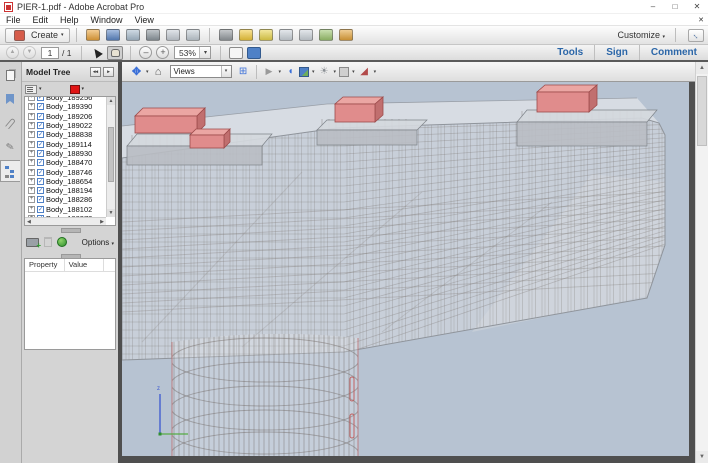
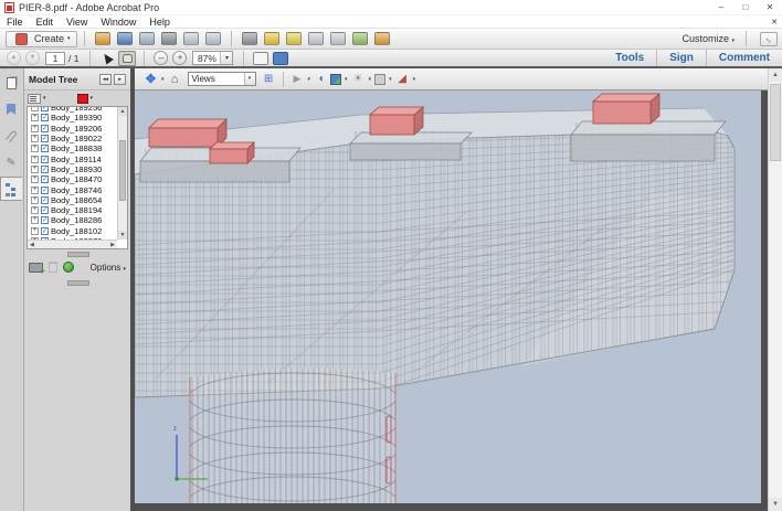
- PIER-1.pdf - Adobe Acrobat Pro
+ PIER-8.pdf - Adobe Acrobat Pro
  –
  □
  ✕
  File
  Edit
- Help
+ View
  Window
- View
+ Help
  Create
  Customize
  1
  / 1
  –
  +
- 53%
+ 87%
  Tools
  Sign
  Comment
  Model Tree
  Body_189256
  Body_189390
  Body_189206
  Body_189022
  Body_188838
  Body_189114
  Body_188930
  Body_188470
  Body_188746
  Body_188654
  Body_188194
  Body_188286
  Body_188102
  Options
- Property
- Value
  ✥
  ⌂
  Views
  ⊞
  ▶
  ◖
  ☀
  ◢
